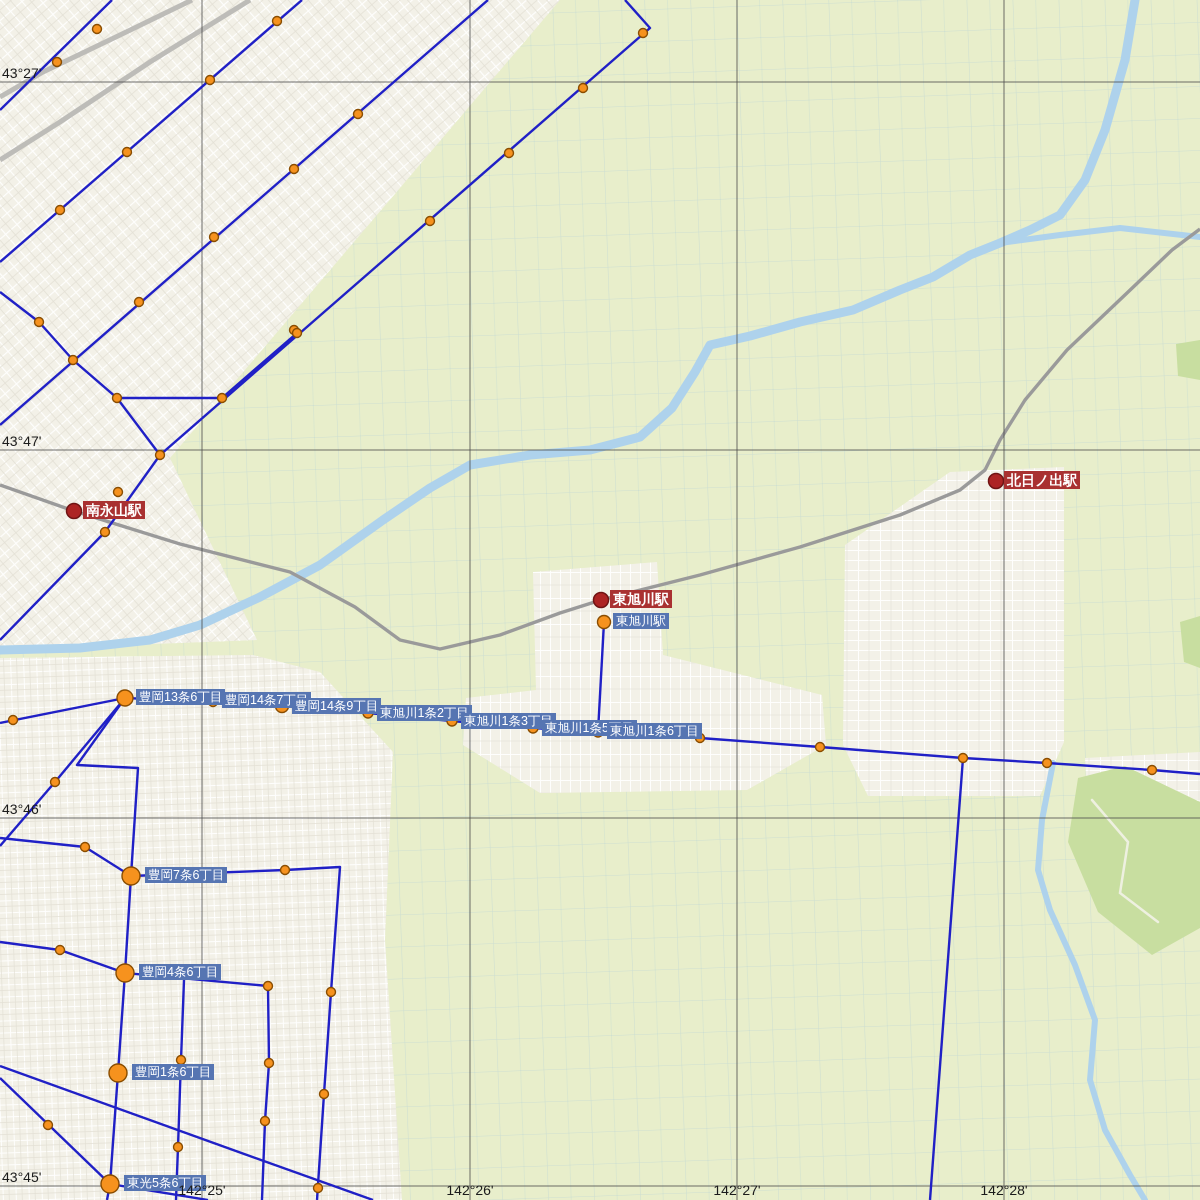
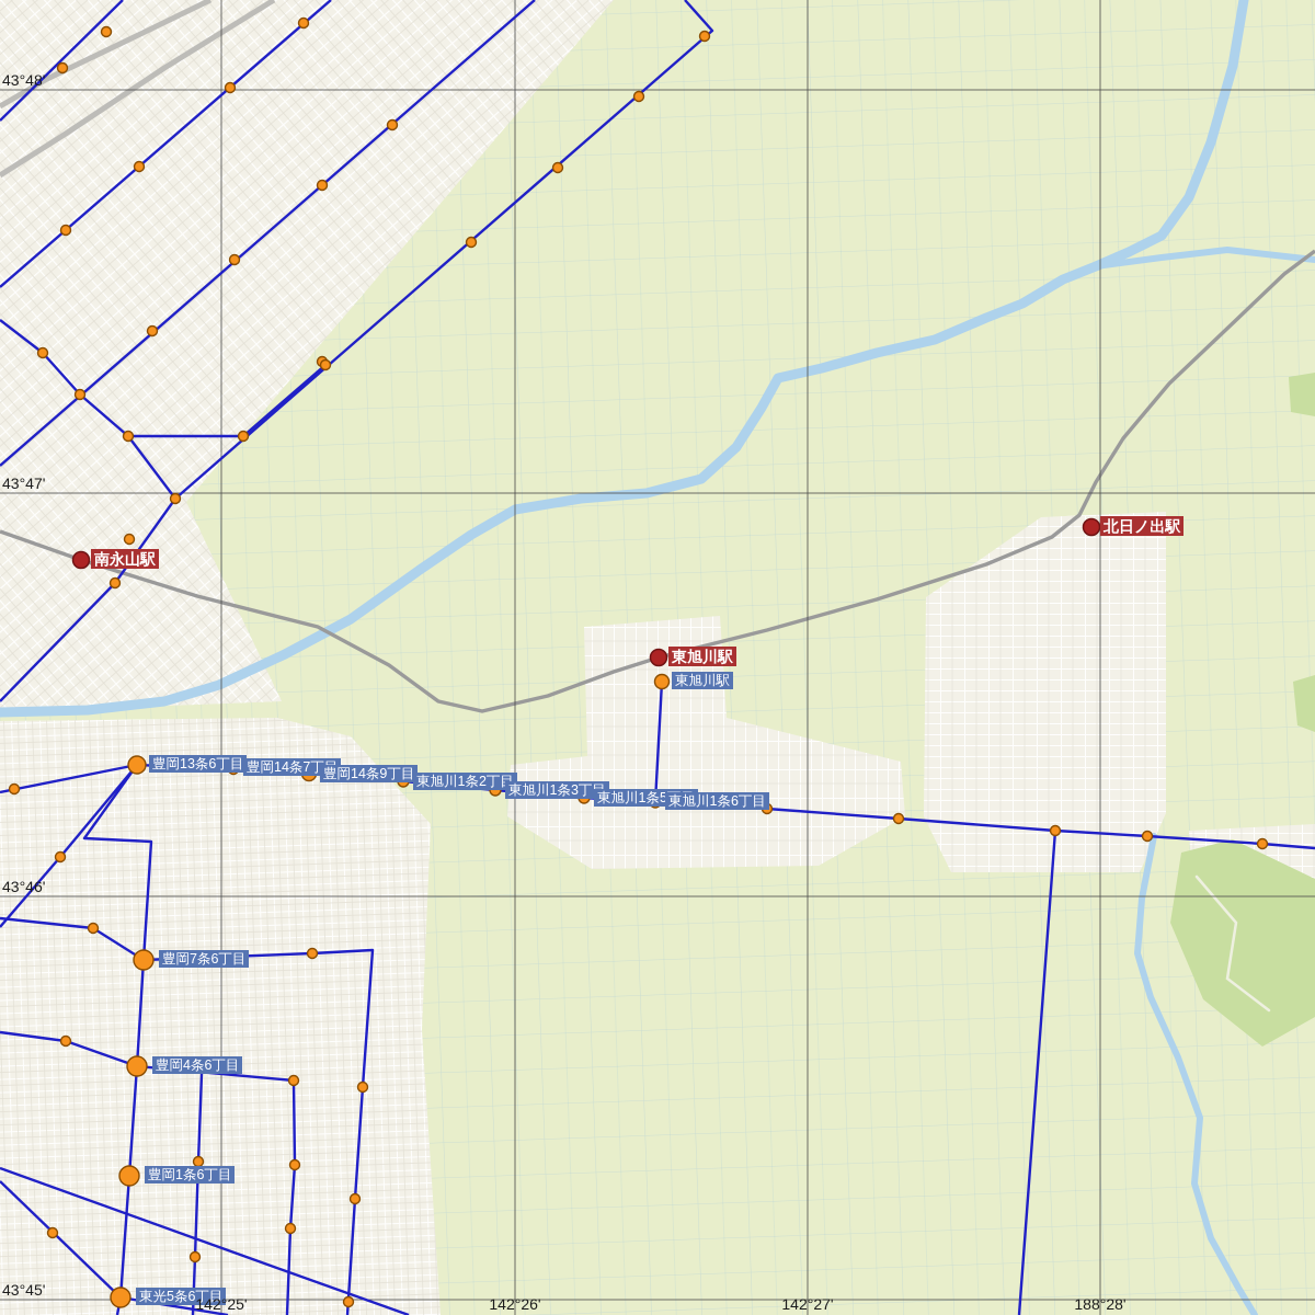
  豊岡14条7丁
  豊岡13条6丁目
  豊岡14条9丁目
  東旭川1条2丁
  東旭川1条3丁
  東旭川1条5
  東旭川1条6丁目
  東旭川駅
  豊岡7条6丁目
  豊岡4条6丁目
  豊岡1条6丁目
  東光5条6丁目
  南永山駅
  東旭川駅
  北日ノ出駅
- 43°27'
+ 43°48'
  43°47'
  43°46'
  43°45'
  142°25'
  142°26'
  142°27'
- 142°28'
+ 188°28'
